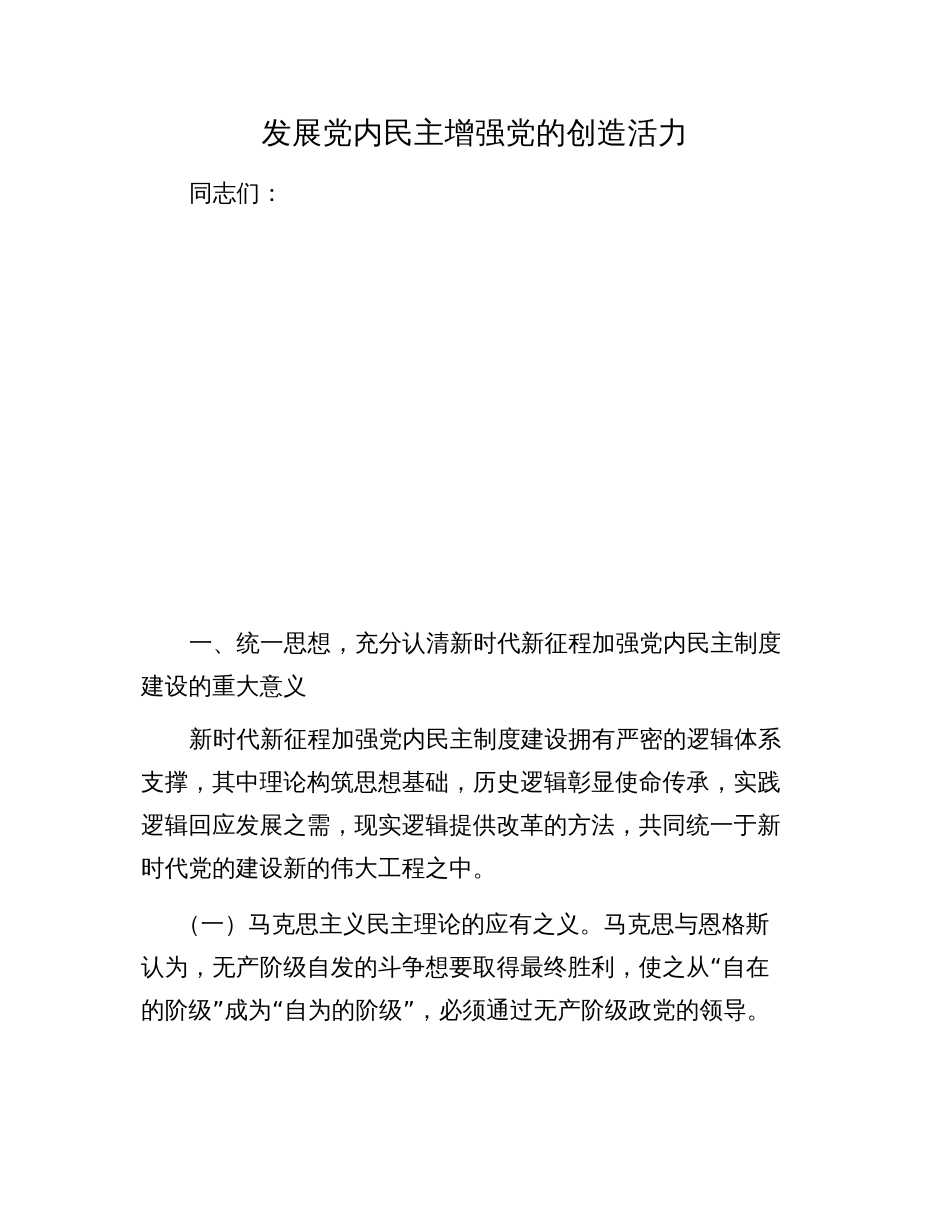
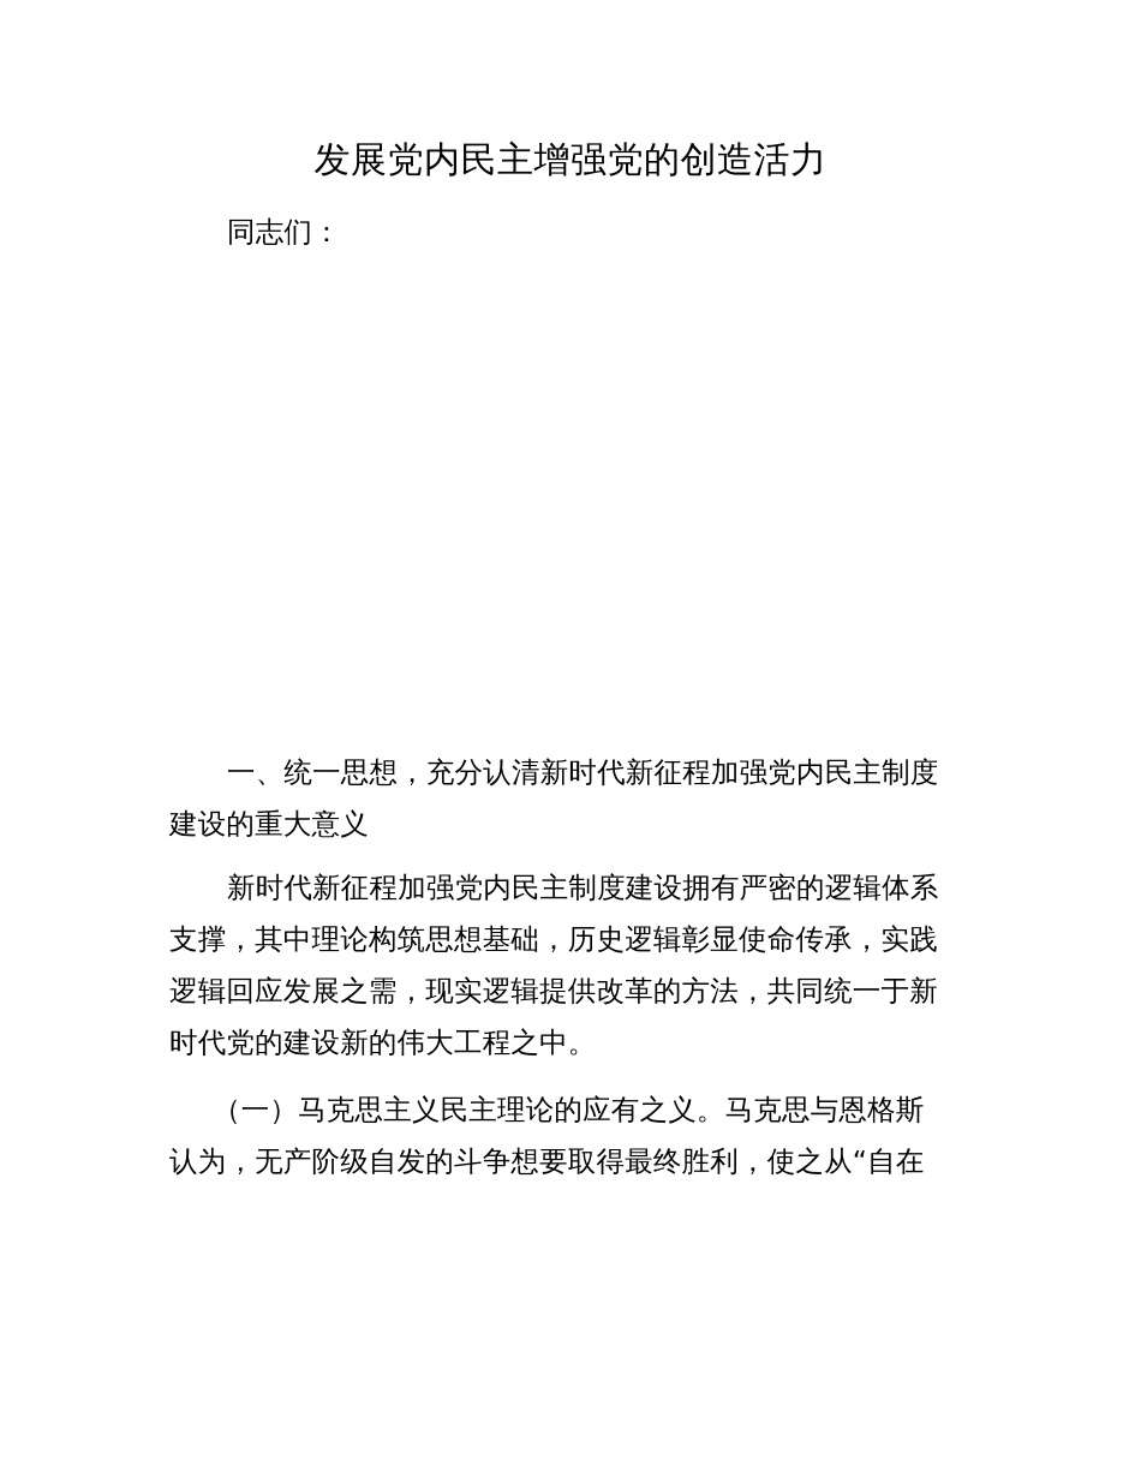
  发展党内民主增强党的创造活力
  同志们：
  一、统一思想，充分认清新时代新征程加强党内民主制度
  建设的重大意义
  新时代新征程加强党内民主制度建设拥有严密的逻辑体系
  支撑，其中理论构筑思想基础，历史逻辑彰显使命传承，实践
  逻辑回应发展之需，现实逻辑提供改革的方法，共同统一于新
  时代党的建设新的伟大工程之中。
  （一）马克思主义民主理论的应有之义。马克思与恩格斯
  认为，无产阶级自发的斗争想要取得最终胜利，使之从“自在
- 的阶级”成为“自为的阶级”，必须通过无产阶级政党的领导。
